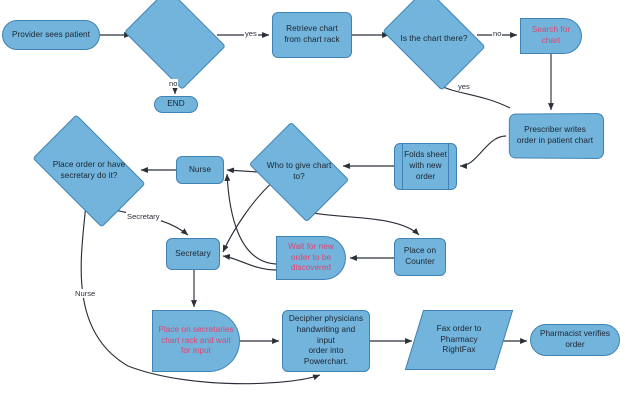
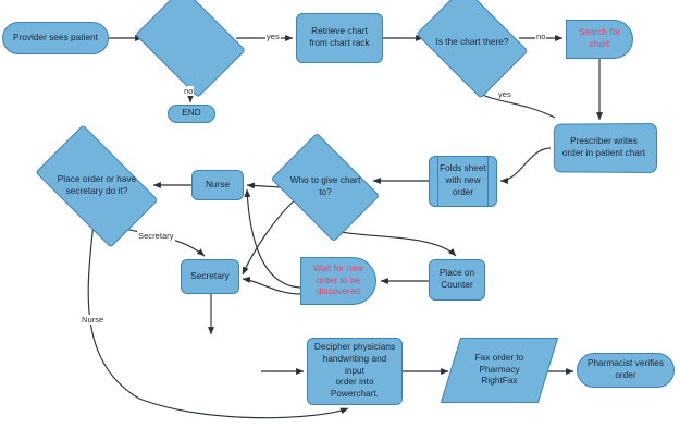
  Provider sees patient
  END
  Retrieve chart
  from chart rack
  Is the chart there?
  Search for
  chart
  Prescriber writes
  order in patient chart
  Folds sheet
  with new
  order
  Who to give chart
  to?
  Nurse
  Place order or have
  secretary do it?
  Secretary
  Wait for new
  order to be
  discovered
  Place on
  Counter
- Place on secretaries
- chart rack and wait
- for input
  Decipher physicians
  handwriting and input
  order into
  Powerchart.
  Fax order to
  Pharmacy
  RightFax
  Pharmacist verifies
  order
  no
  yes
  no
  yes
  Secretary
  Nurse
